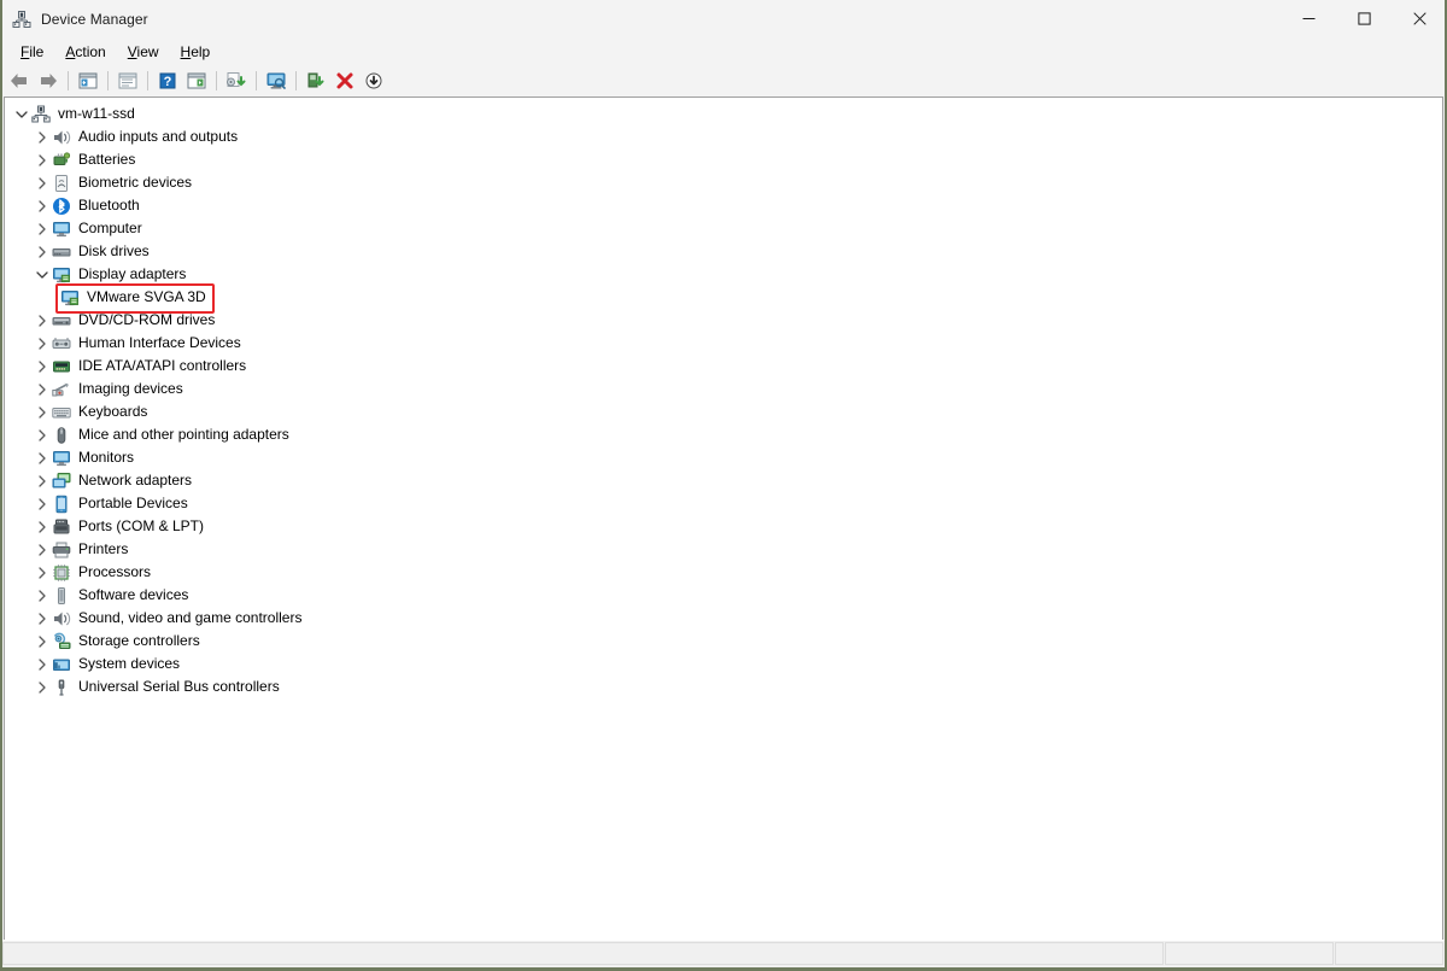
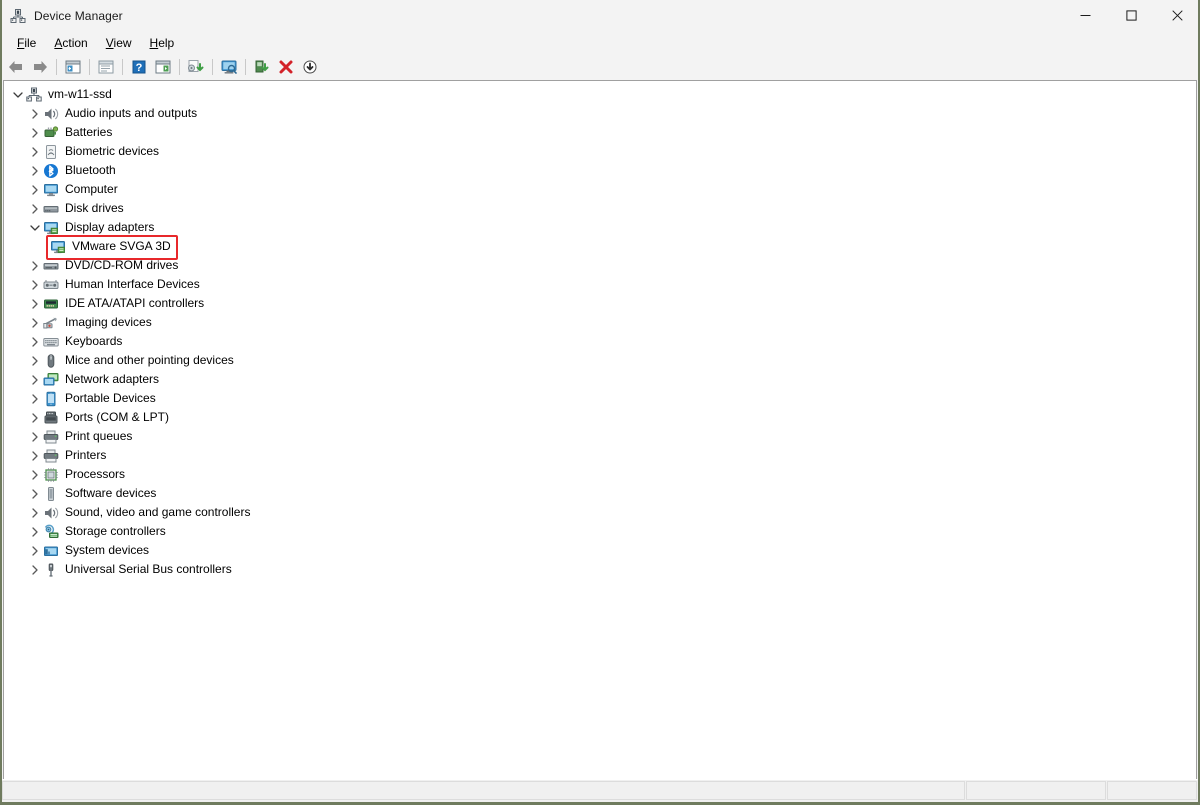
  Device Manager
  File
  Action
  View
  Help
  ?
  vm-w11-ssd
  Audio inputs and outputs
  Batteries
  Biometric devices
  Bluetooth
  Computer
  Disk drives
  Display adapters
  VMware SVGA 3D
  DVD/CD-ROM drives
  Human Interface Devices
  IDE ATA/ATAPI controllers
  Imaging devices
  Keyboards
- Mice and other pointing adapters
+ Mice and other pointing devices
- Monitors
  Network adapters
  Portable Devices
  Ports (COM & LPT)
+ Print queues
  Printers
  Processors
  Software devices
  Sound, video and game controllers
  Storage controllers
  System devices
  Universal Serial Bus controllers
